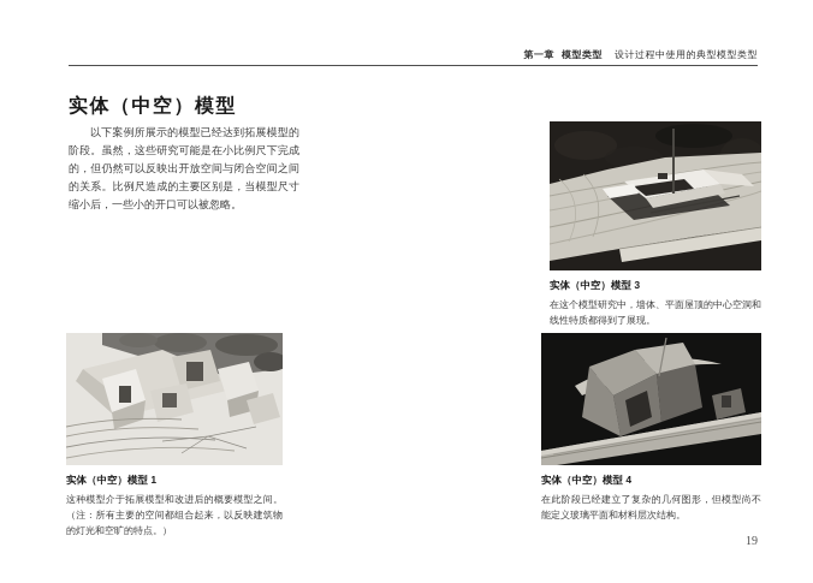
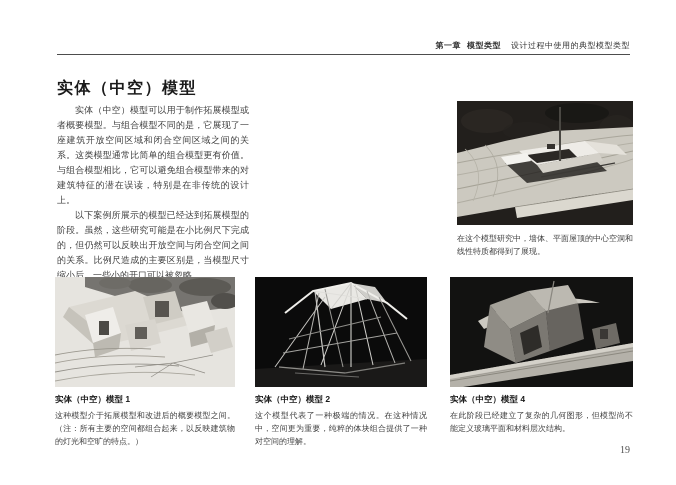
  第一章 模型类型 设计过程中使用的典型模型类型
  实体（中空）模型
+ 实体（中空）模型可以用于制作拓展模型或者概要模型。与组合模型不同的是，它展现了一座建筑开放空间区域和闭合空间区域之间的关系。这类模型通常比简单的组合模型更有价值。与组合模型相比，它可以避免组合模型带来的对建筑特征的潜在误读，特别是在非传统的设计上。
  以下案例所展示的模型已经达到拓展模型的阶段。虽然，这些研究可能是在小比例尺下完成的，但仍然可以反映出开放空间与闭合空间之间的关系。比例尺造成的主要区别是，当模型尺寸缩小后，一些小的开口可以被忽略。
- 实体（中空）模型 3
  在这个模型研究中，墙体、平面屋顶的中心空洞和线性特质都得到了展现。
  实体（中空）模型 1
  这种模型介于拓展模型和改进后的概要模型之间。（注：所有主要的空间都组合起来，以反映建筑物的灯光和空旷的特点。）
+ 实体（中空）模型 2
+ 这个模型代表了一种极端的情况。在这种情况中，空间更为重要，纯粹的体块组合提供了一种对空间的理解。
  实体（中空）模型 4
  在此阶段已经建立了复杂的几何图形，但模型尚不能定义玻璃平面和材料层次结构。
  19
